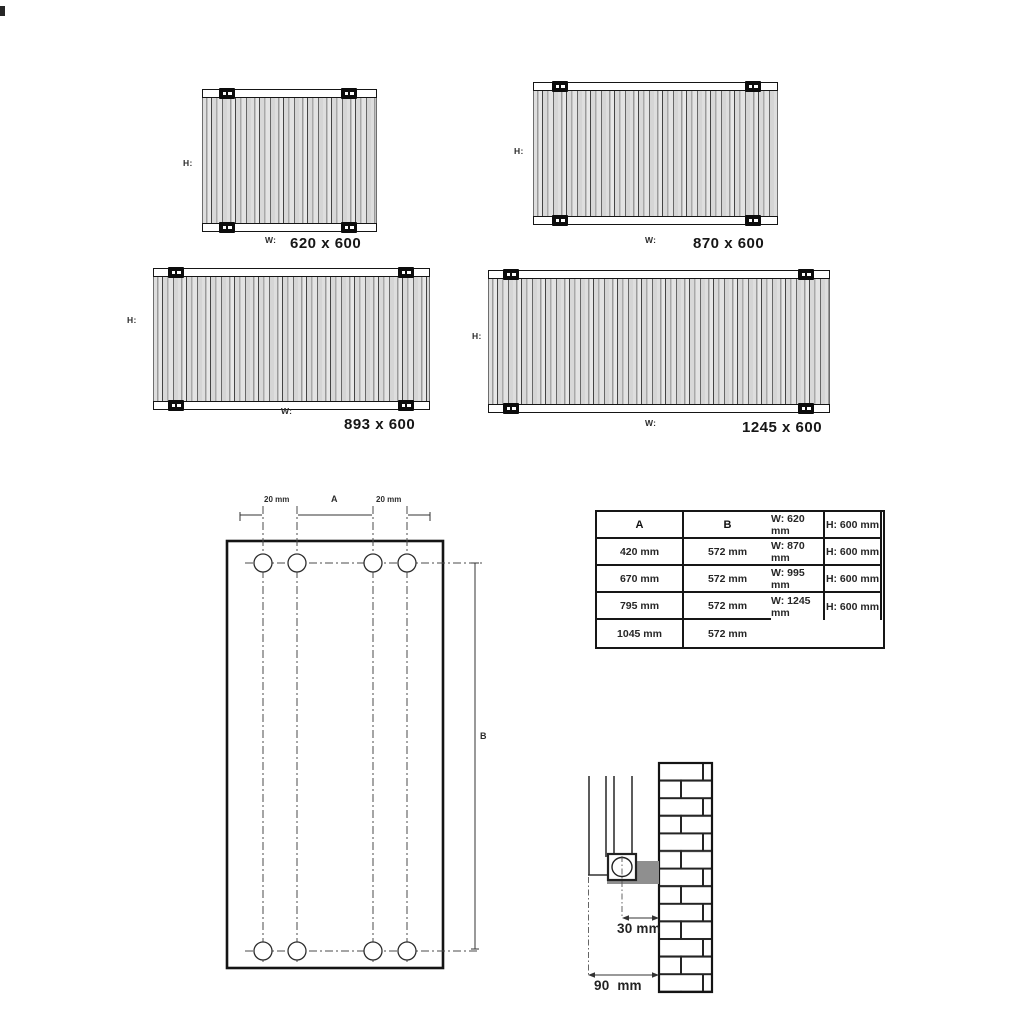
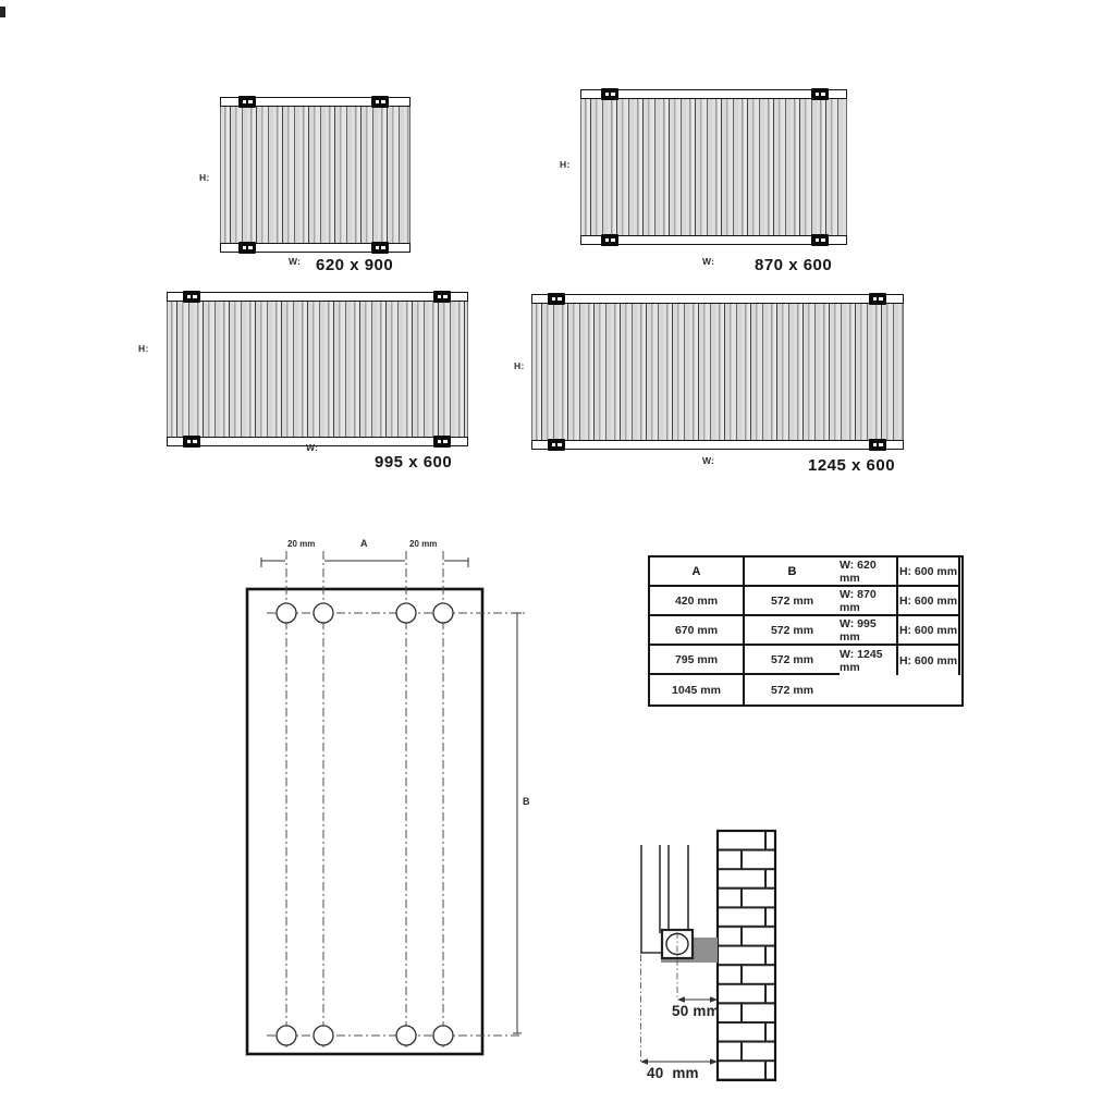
  H:
  W:
- 620 x 600
+ 620 x 900
  H:
  W:
  870 x 600
  H:
  W:
- 893 x 600
+ 995 x 600
  H:
  W:
  1245 x 600
  20 mm
  A
  20 mm
  B
- 30 mm
+ 50 mm
- 90 mm
+ 40 mm
  A
  B
  W: 620 mm
  H: 600 mm
  420 mm
  572 mm
  W: 870 mm
  H: 600 mm
  670 mm
  572 mm
  W: 995 mm
  H: 600 mm
  795 mm
  572 mm
  W: 1245 mm
  H: 600 mm
  1045 mm
  572 mm
